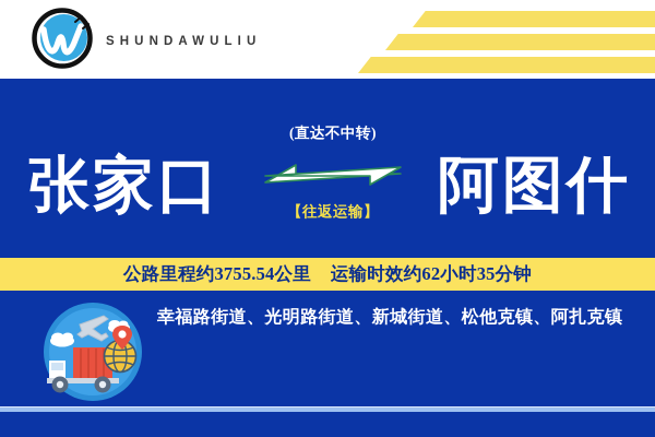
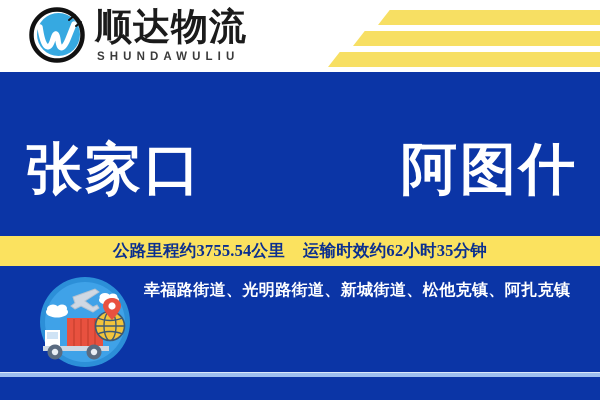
+ 顺达物流
  SHUNDAWULIU
  张家口
- (直达不中转)
- 【往返运输】
  阿图什
  公路里程约3755.54公里
  运输时效约62小时35分钟
  幸福路街道、光明路街道、新城街道、松他克镇、阿扎克镇
